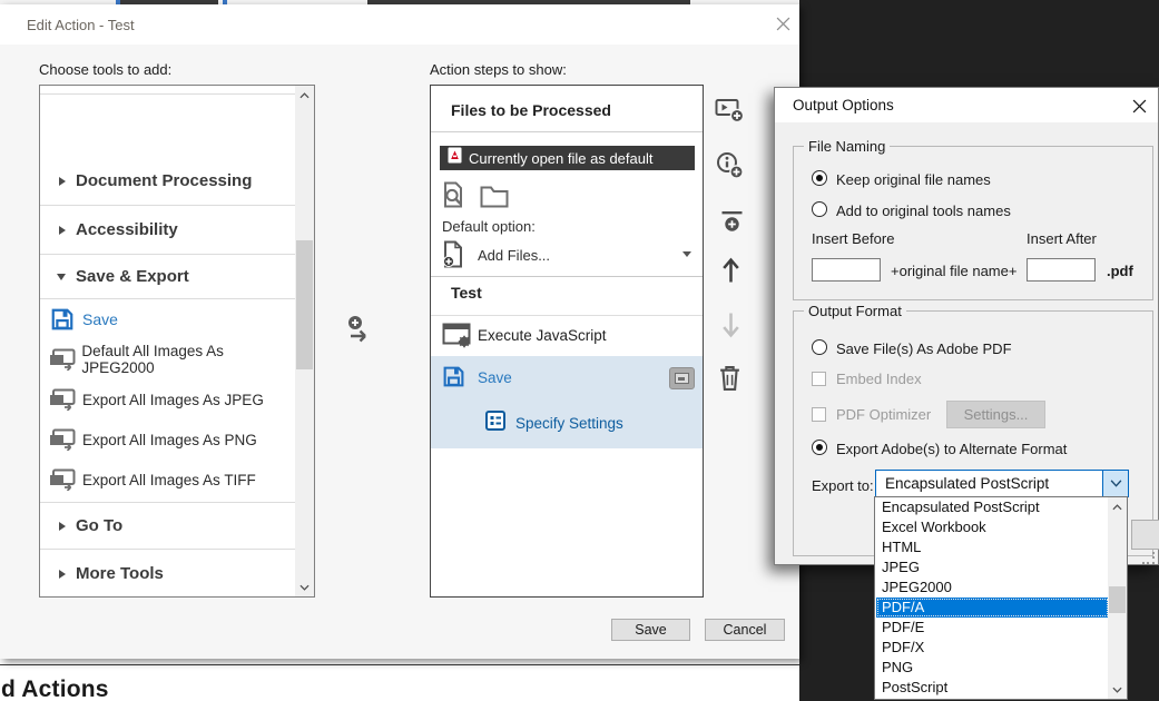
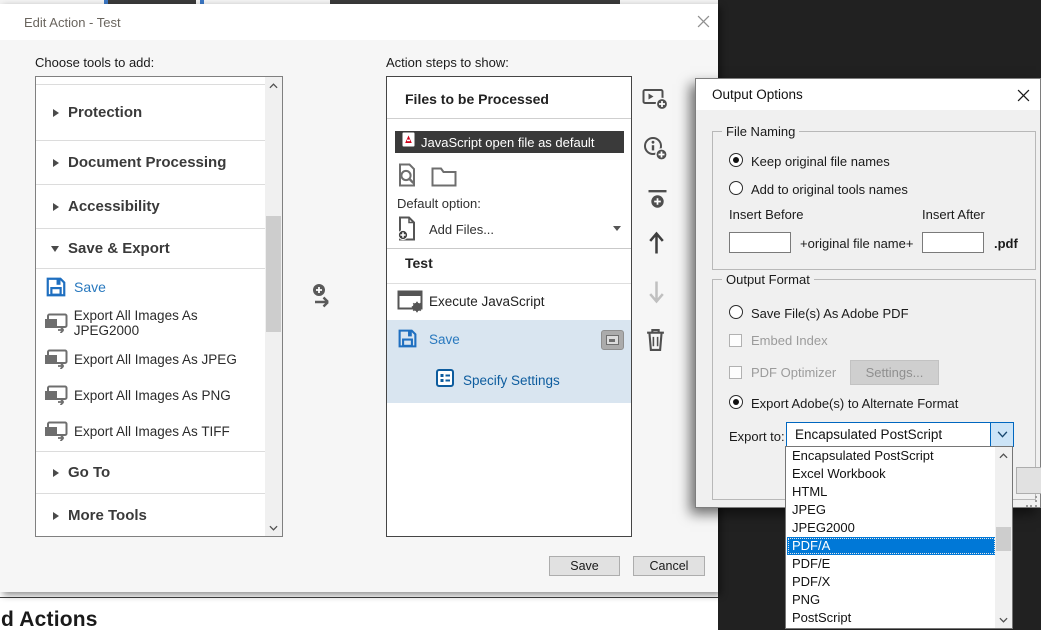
  d Actions
  Edit Action - Test
  Choose tools to add:
  Action steps to show:
+ Protection
  Document Processing
  Accessibility
  Save & Export
  Save
- Default All Images As JPEG2000
+ Export All Images As JPEG2000
  Export All Images As JPEG
  Export All Images As PNG
  Export All Images As TIFF
  Go To
  More Tools
  Files to be Processed
- Currently open file as default
+ JavaScript open file as default
  Default option:
  Add Files...
  Test
  Execute JavaScript
  Save
  Specify Settings
  Save
  Cancel
  Output Options
  File Naming
  Keep original file names
  Add to original tools names
  Insert Before
  Insert After
  +original file name+
  .pdf
  Output Format
  Save File(s) As Adobe PDF
  Embed Index
  PDF Optimizer
  Settings...
  Export Adobe(s) to Alternate Format
  Export to:
  Encapsulated PostScript
  Encapsulated PostScript
  Excel Workbook
  HTML
  JPEG
  JPEG2000
  PDF/A
  PDF/E
  PDF/X
  PNG
  PostScript
